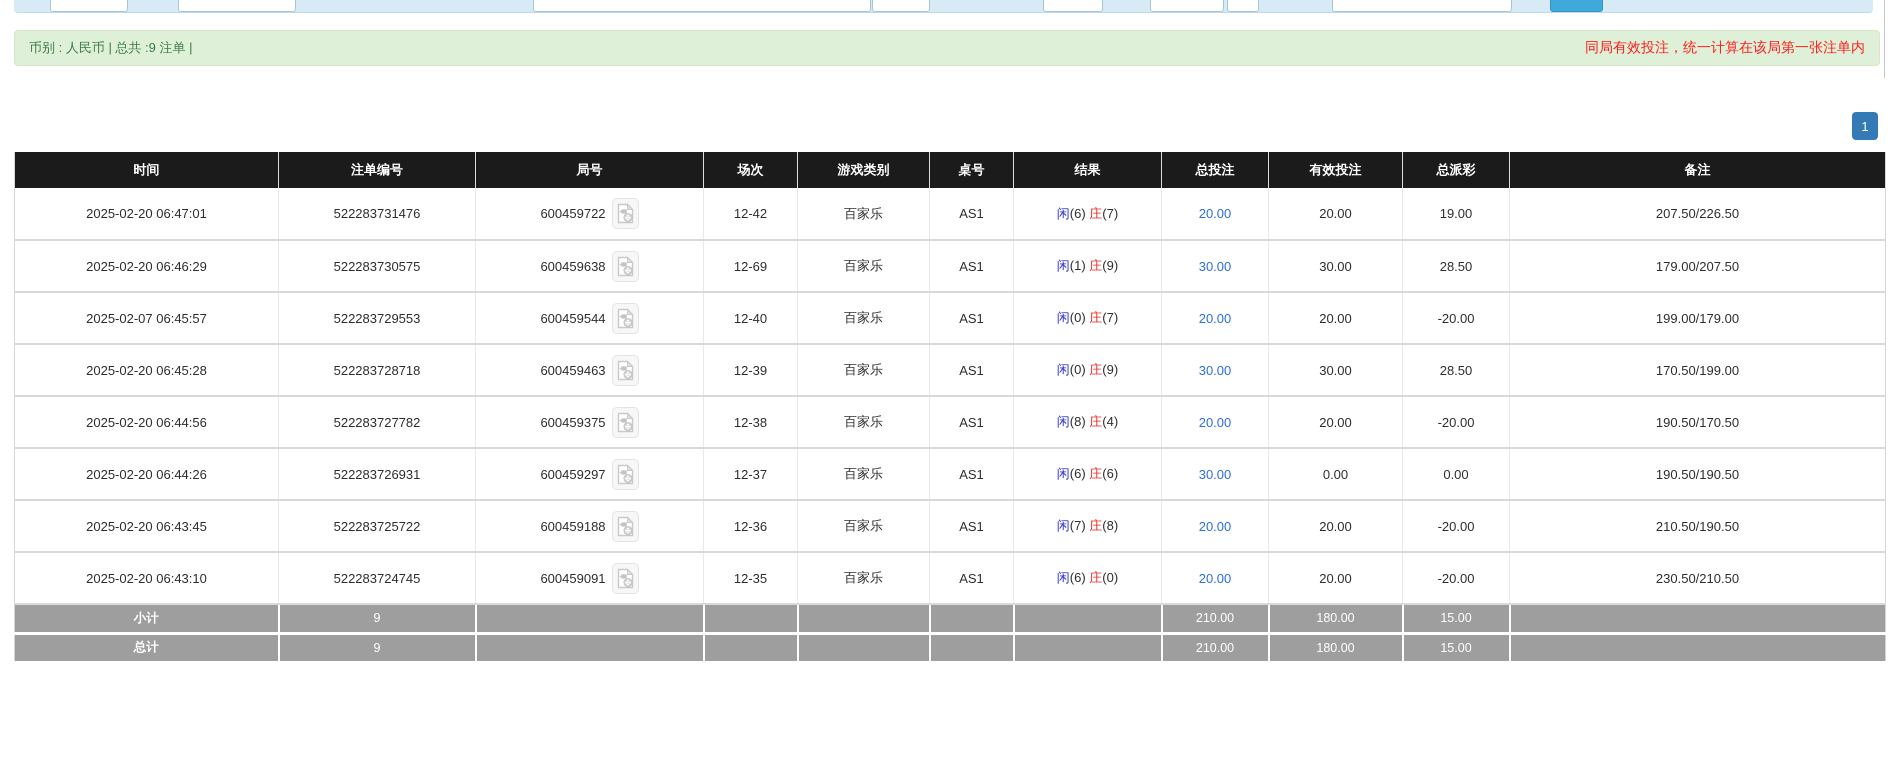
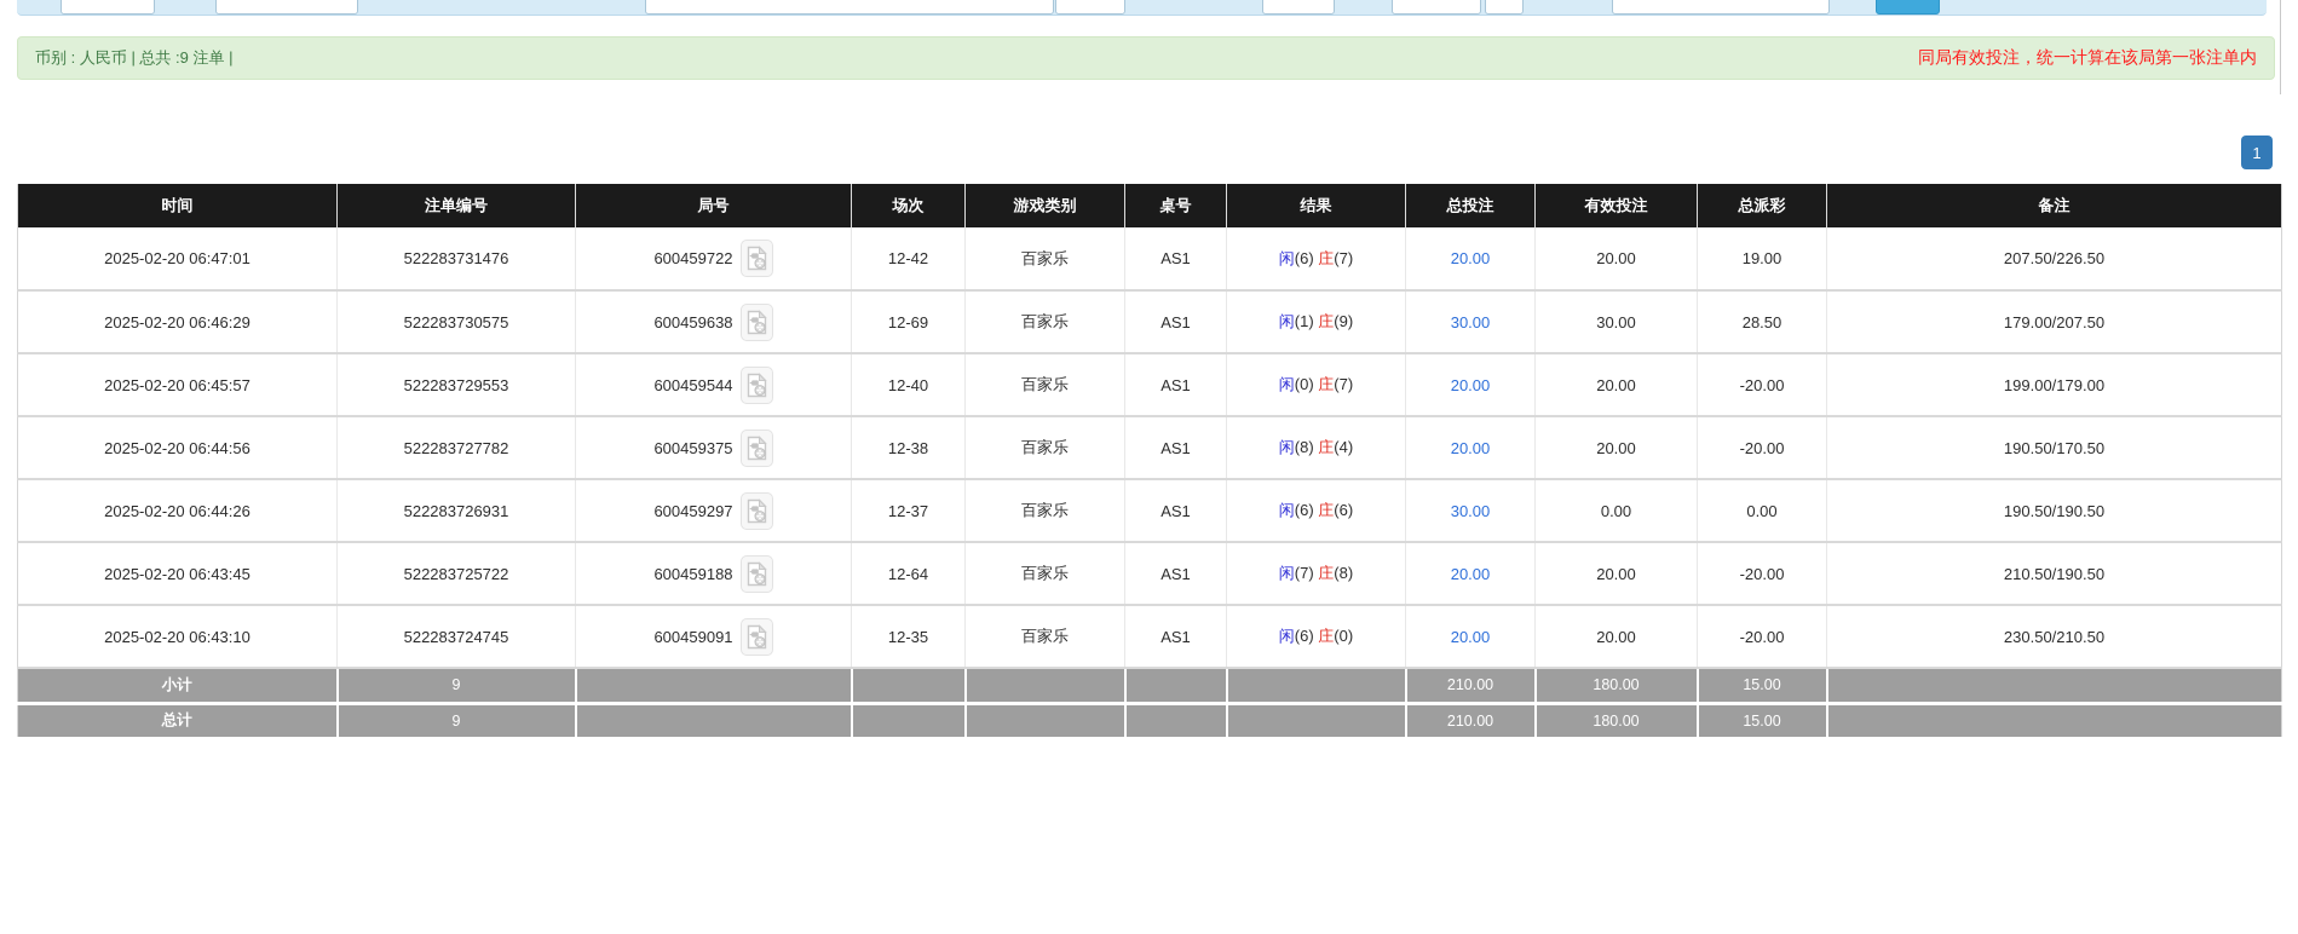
  币别 : 人民币 | 总共 :9 注单 |
  同局有效投注，统一计算在该局第一张注单内
  1
  时间	注单编号	局号	场次	游戏类别	桌号	结果	总投注	有效投注	总派彩	备注
  2025-02-20 06:47:01	522283731476	600459722	12-42	百家乐	AS1	闲(6) 庄(7)	20.00	20.00	19.00	207.50/226.50
  2025-02-20 06:46:29	522283730575	600459638	12-69	百家乐	AS1	闲(1) 庄(9)	30.00	30.00	28.50	179.00/207.50
- 2025-02-07 06:45:57	522283729553	600459544	12-40	百家乐	AS1	闲(0) 庄(7)	20.00	20.00	-20.00	199.00/179.00
+ 2025-02-20 06:45:57	522283729553	600459544	12-40	百家乐	AS1	闲(0) 庄(7)	20.00	20.00	-20.00	199.00/179.00
- 2025-02-20 06:45:28	522283728718	600459463	12-39	百家乐	AS1	闲(0) 庄(9)	30.00	30.00	28.50	170.50/199.00
  2025-02-20 06:44:56	522283727782	600459375	12-38	百家乐	AS1	闲(8) 庄(4)	20.00	20.00	-20.00	190.50/170.50
  2025-02-20 06:44:26	522283726931	600459297	12-37	百家乐	AS1	闲(6) 庄(6)	30.00	0.00	0.00	190.50/190.50
- 2025-02-20 06:43:45	522283725722	600459188	12-36	百家乐	AS1	闲(7) 庄(8)	20.00	20.00	-20.00	210.50/190.50
+ 2025-02-20 06:43:45	522283725722	600459188	12-64	百家乐	AS1	闲(7) 庄(8)	20.00	20.00	-20.00	210.50/190.50
  2025-02-20 06:43:10	522283724745	600459091	12-35	百家乐	AS1	闲(6) 庄(0)	20.00	20.00	-20.00	230.50/210.50
  小计	9						210.00	180.00	15.00
  总计	9						210.00	180.00	15.00
